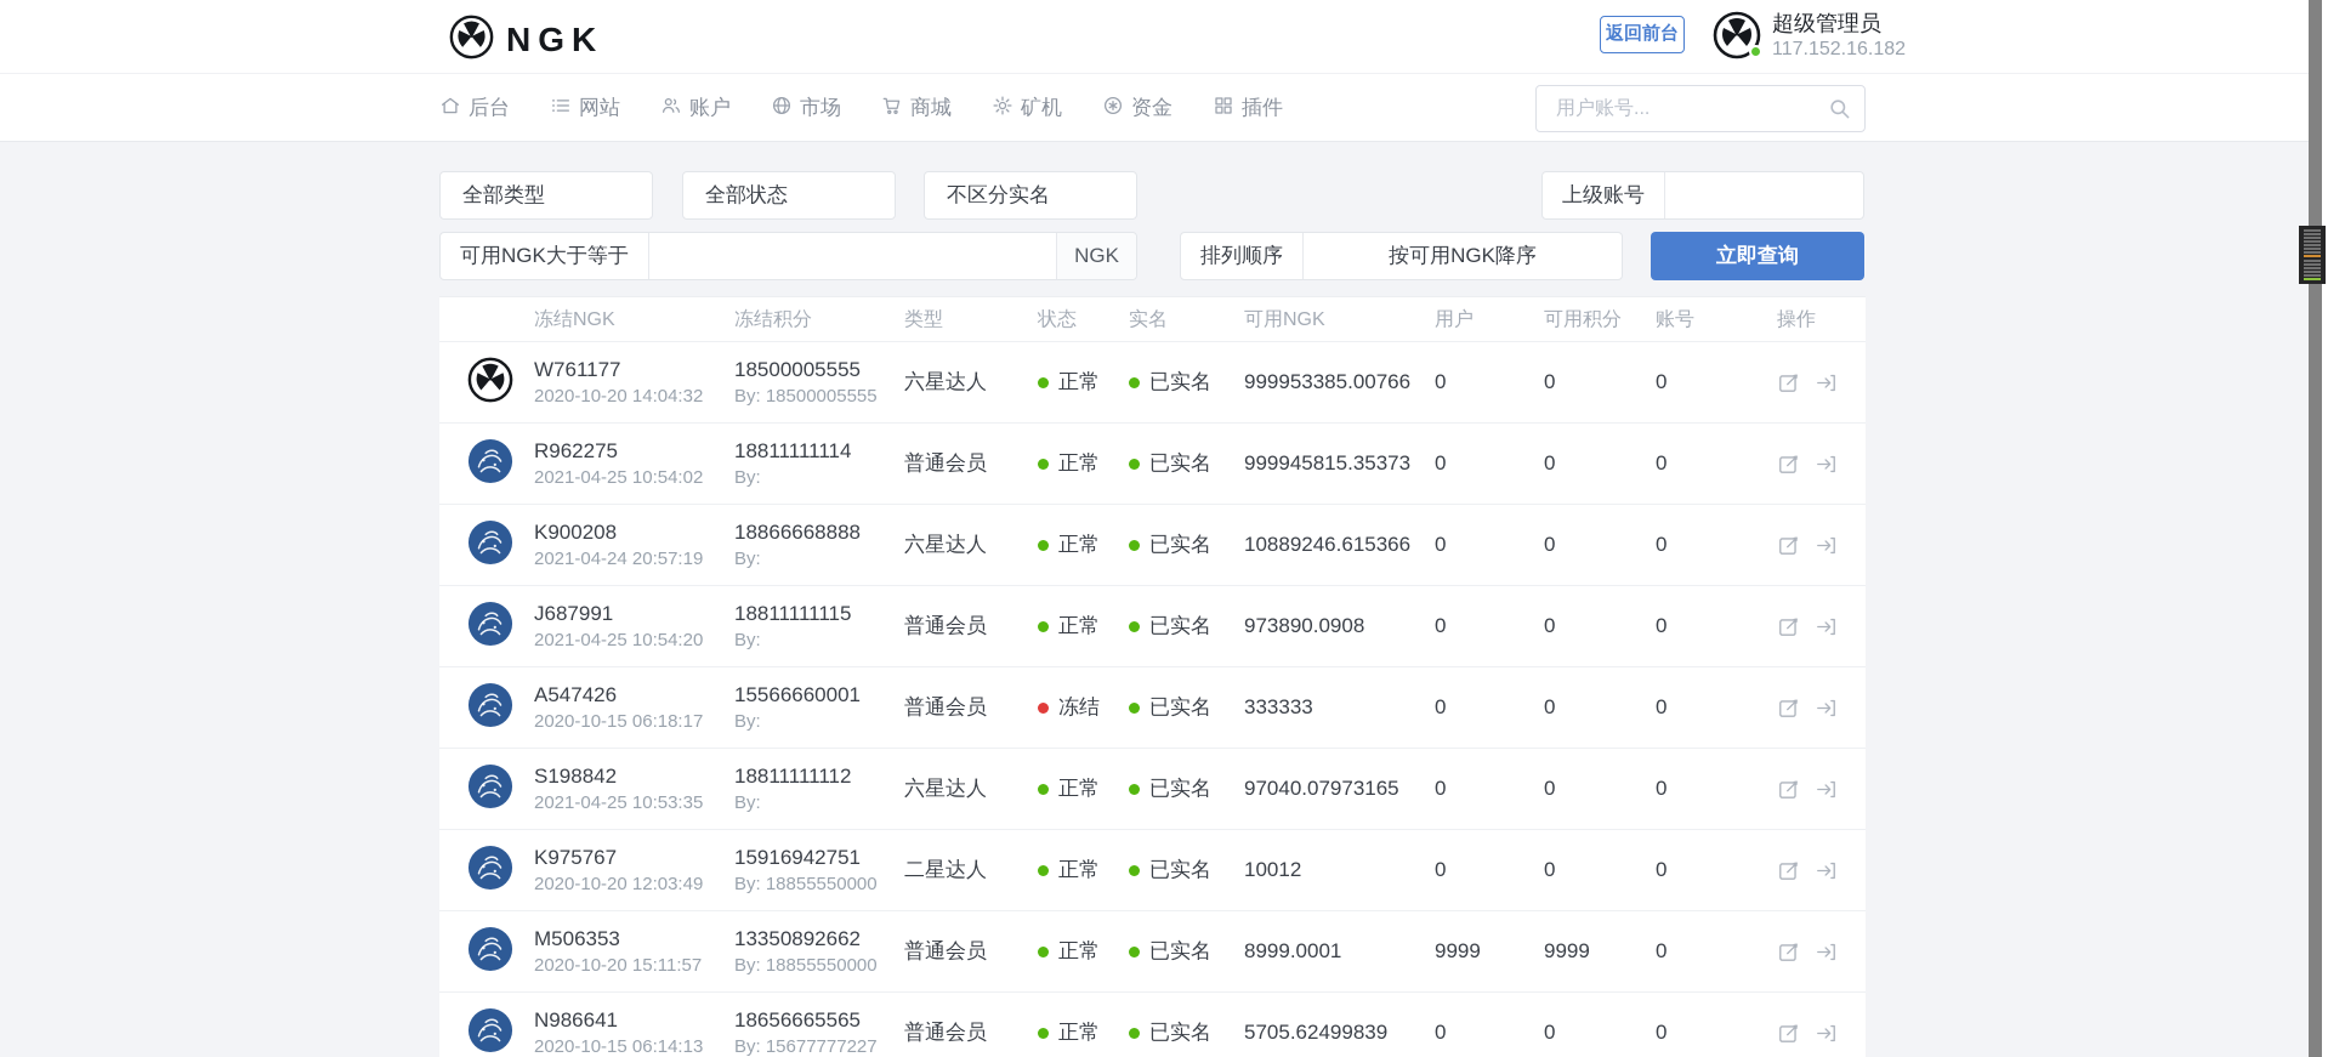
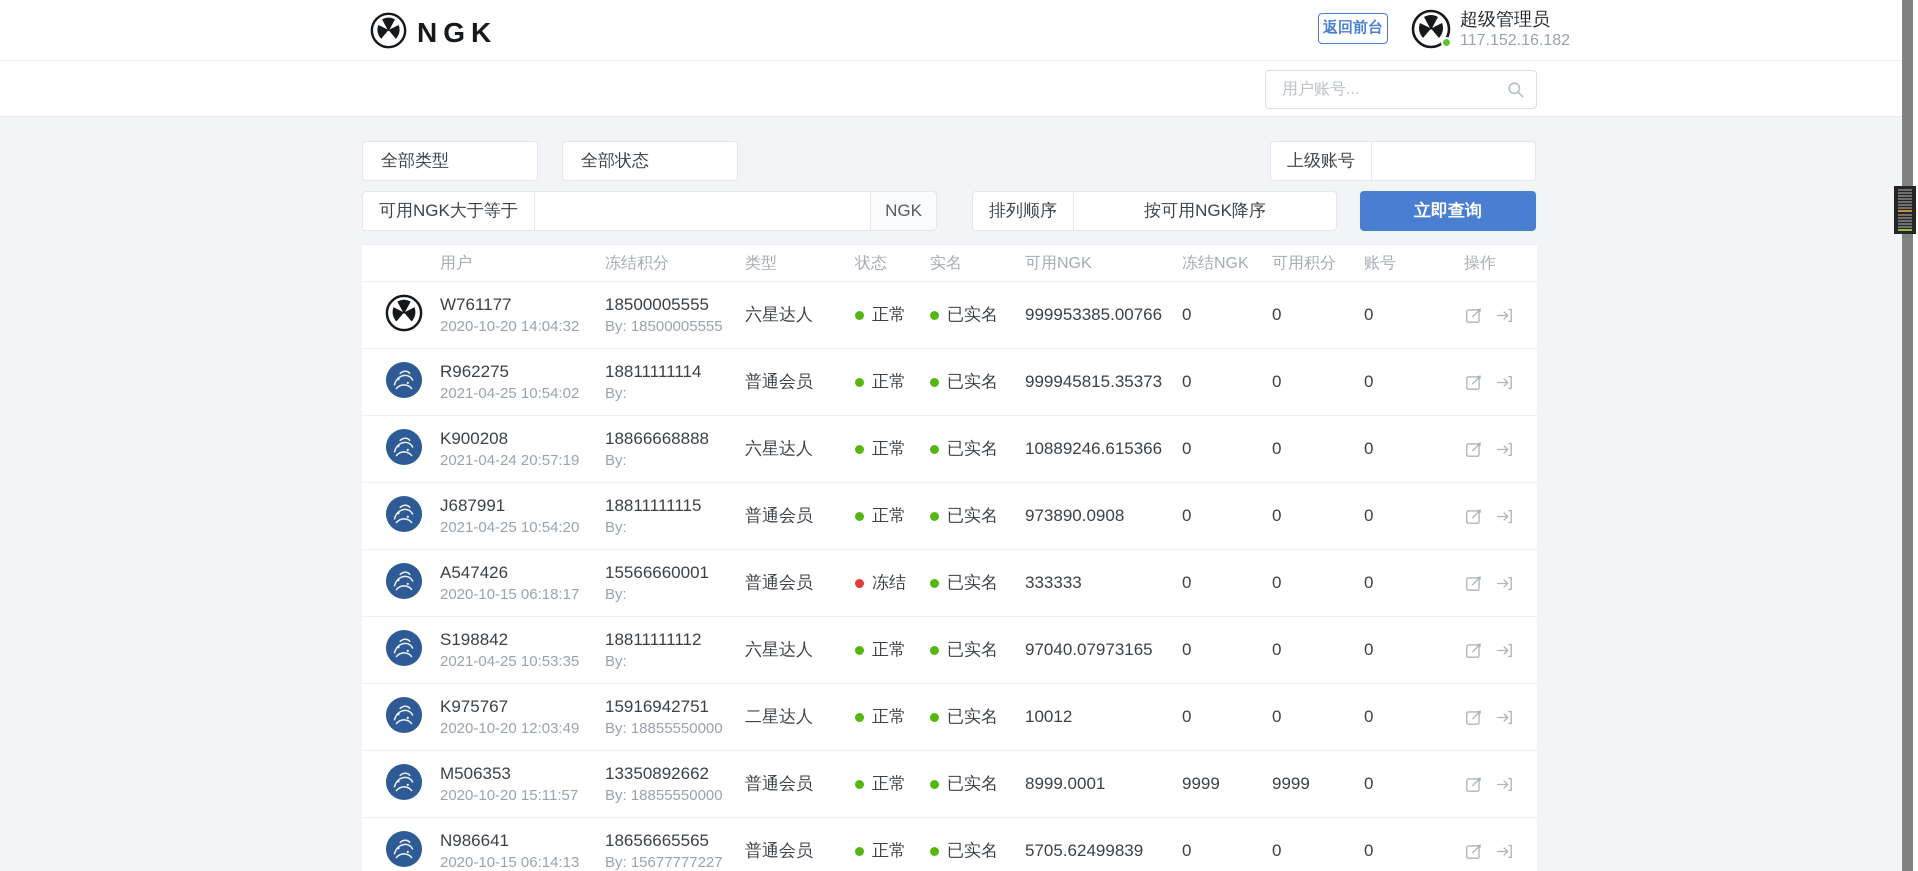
  NGK
  返回前台
  超级管理员
  117.152.16.182
- 后台
- 网站
- 账户
- 市场
- 商城
- 矿机
- 资金
- 插件
  用户账号...
  全部类型
  全部状态
- 不区分实名
  上级账号
  可用NGK大于等于
  NGK
  排列顺序
  按可用NGK降序
  立即查询
- 冻结NGK
+ 用户
  冻结积分
  类型
  状态
  实名
  可用NGK
- 用户
+ 冻结NGK
  可用积分
  账号
  操作
  W761177
  2020-10-20 14:04:32
  18500005555
  By: 18500005555
  六星达人
  正常
  已实名
  999953385.00766
  0
  0
  0
  R962275
  2021-04-25 10:54:02
  18811111114
  By:
  普通会员
  正常
  已实名
  999945815.35373
  0
  0
  0
  K900208
  2021-04-24 20:57:19
  18866668888
  By:
  六星达人
  正常
  已实名
  10889246.615366
  0
  0
  0
  J687991
  2021-04-25 10:54:20
  18811111115
  By:
  普通会员
  正常
  已实名
  973890.0908
  0
  0
  0
  A547426
  2020-10-15 06:18:17
  15566660001
  By:
  普通会员
  冻结
  已实名
  333333
  0
  0
  0
  S198842
  2021-04-25 10:53:35
  18811111112
  By:
  六星达人
  正常
  已实名
  97040.07973165
  0
  0
  0
  K975767
  2020-10-20 12:03:49
  15916942751
  By: 18855550000
  二星达人
  正常
  已实名
  10012
  0
  0
  0
  M506353
  2020-10-20 15:11:57
  13350892662
  By: 18855550000
  普通会员
  正常
  已实名
  8999.0001
  9999
  9999
  0
  N986641
  2020-10-15 06:14:13
  18656665565
  By: 15677777227
  普通会员
  正常
  已实名
  5705.62499839
  0
  0
  0
